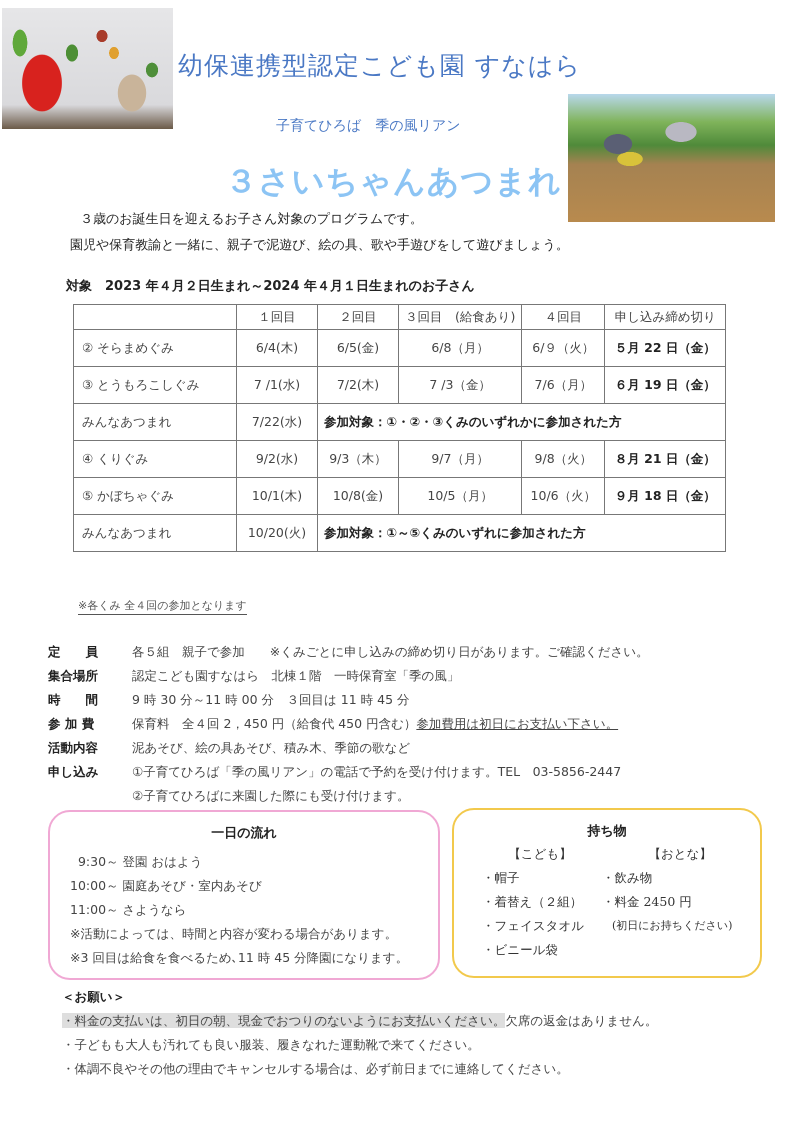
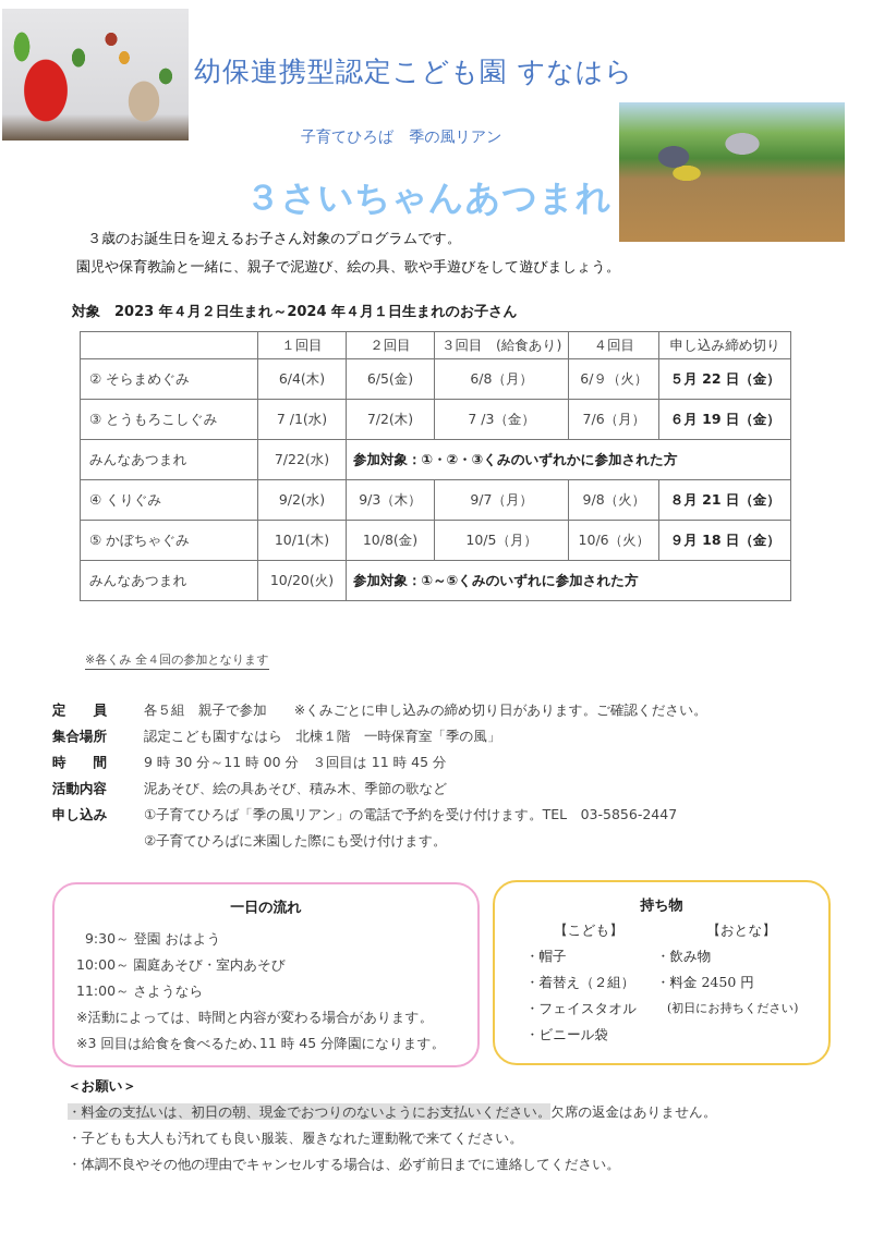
  幼保連携型認定こども園 すなはら
  子育てひろば 季の風リアン
  ３さいちゃんあつまれ
  ３歳のお誕生日を迎えるお子さん対象のプログラムです。
  園児や保育教諭と一緒に、親子で泥遊び、絵の具、歌や手遊びをして遊びましょう。
  対象 2023 年４月２日生まれ～2024 年４月１日生まれのお子さん
  	１回目	２回目	３回目 (給食あり)	４回目	申し込み締め切り
  ② そらまめぐみ	6/4(木)	6/5(金)	6/8（月）	6/９（火）	５月 22 日（金）
  ③ とうもろこしぐみ	7 /1(水)	7/2(木)	7 /3（金）	7/6（月）	６月 19 日（金）
  みんなあつまれ	7/22(水)	参加対象：①・②・③くみのいずれかに参加された方
  ④ くりぐみ	9/2(水)	9/3（木）	9/7（月）	9/8（火）	８月 21 日（金）
  ⑤ かぼちゃぐみ	10/1(木)	10/8(金)	10/5（月）	10/6（火）	９月 18 日（金）
  みんなあつまれ	10/20(火)	参加対象：①～⑤くみのいずれに参加された方
  ※各くみ 全４回の参加となります
  定 員
  各５組 親子で参加 ※くみごとに申し込みの締め切り日があります。ご確認ください。
  集合場所
  認定こども園すなはら 北棟１階 一時保育室「季の風」
  時 間
  9 時 30 分～11 時 00 分 ３回目は 11 時 45 分
- 参 加 費
- 保育料 全４回 2，450 円（給食代 450 円含む）
- 参加費用は初日にお支払い下さい。
  活動内容
  泥あそび、絵の具あそび、積み木、季節の歌など
  申し込み
  ①子育てひろば「季の風リアン」の電話で予約を受け付けます。TEL 03-5856-2447
  ②子育てひろばに来園した際にも受け付けます。
  一日の流れ
  9:30～ 登園 おはよう
  10:00～ 園庭あそび・室内あそび
  11:00～ さようなら
  ※活動によっては、時間と内容が変わる場合があります。
  ※3 回目は給食を食べるため､11 時 45 分降園になります。
  持ち物
  【こども】
  ・帽子
  ・着替え（２組）
  ・フェイスタオル
  ・ビニール袋
  【おとな】
  ・飲み物
  ・料金 2450 円
  (初日にお持ちください)
  ＜お願い＞
  ・料金の支払いは、初日の朝、現金でおつりのないようにお支払いください。欠席の返金はありません。
  ・子どもも大人も汚れても良い服装、履きなれた運動靴で来てください。
  ・体調不良やその他の理由でキャンセルする場合は、必ず前日までに連絡してください。
